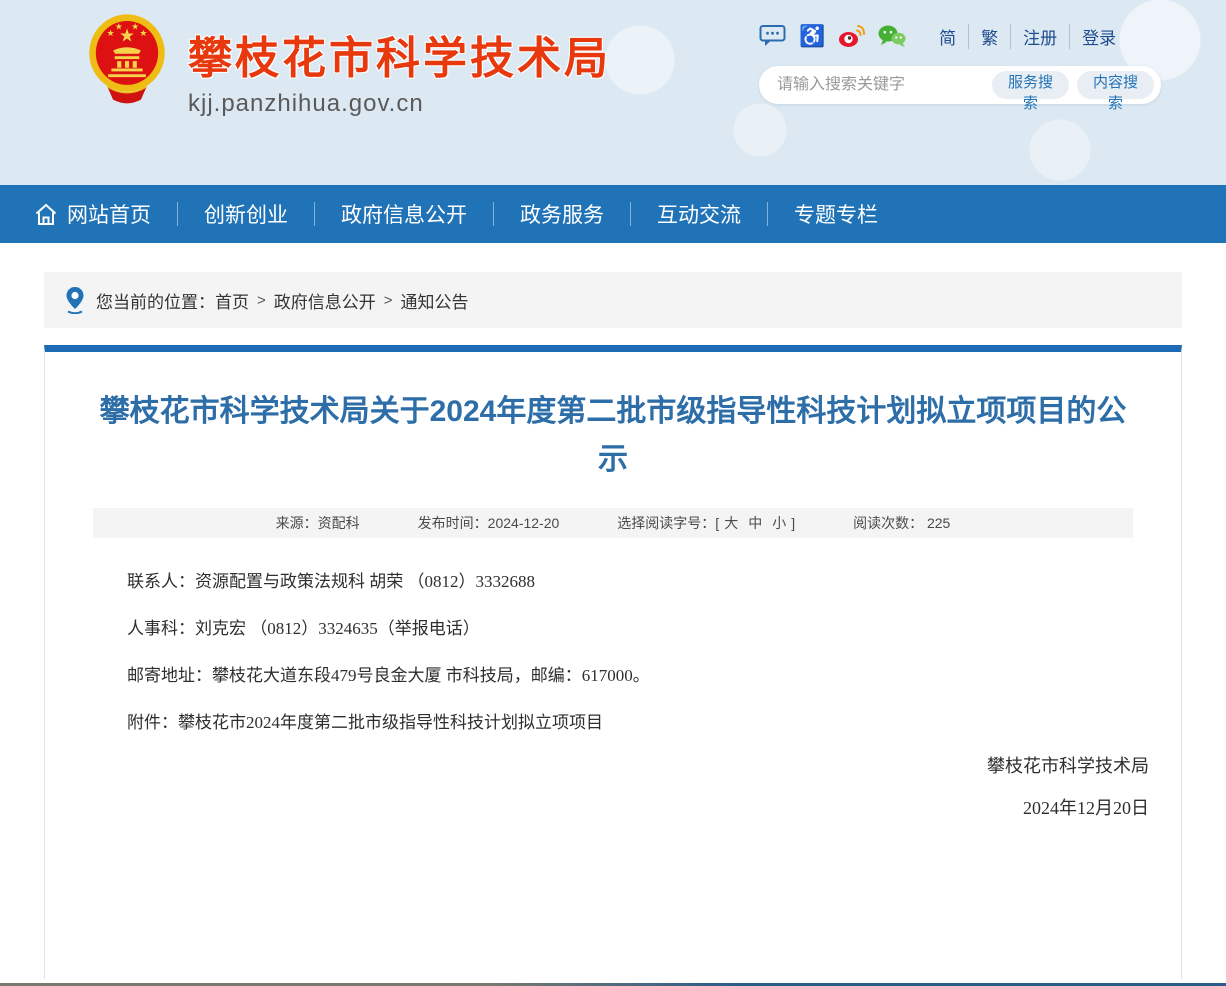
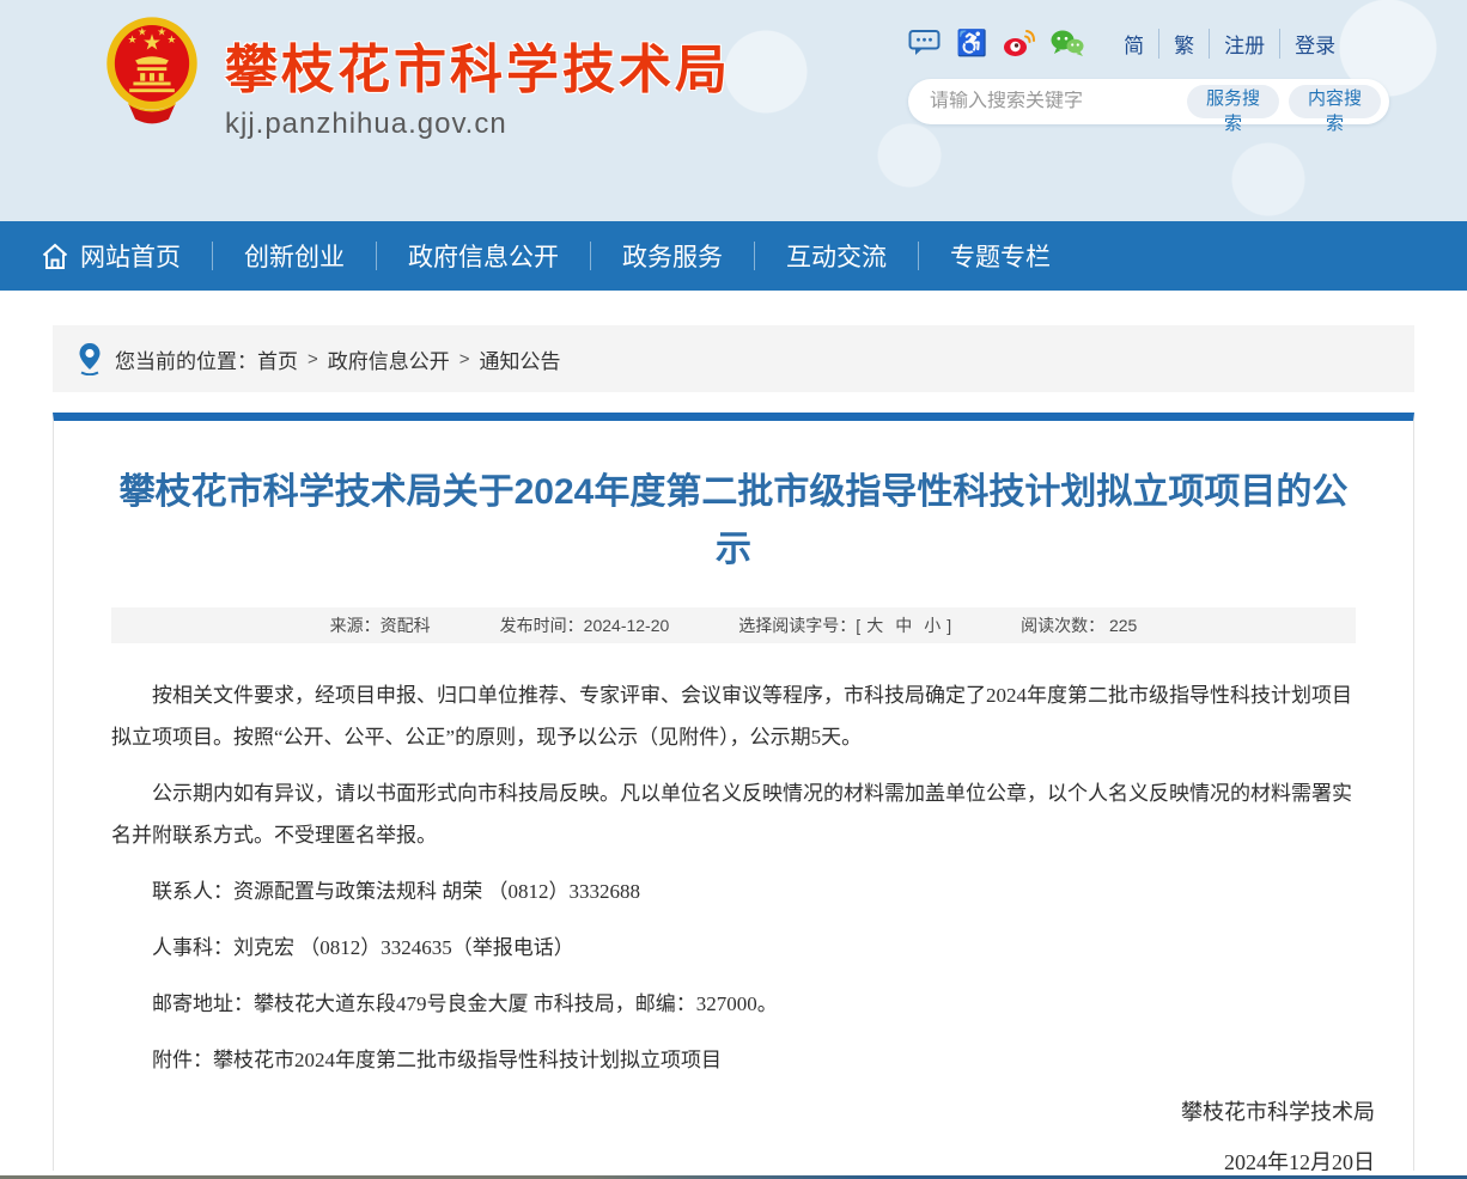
  ★
  ★
  ★
  ★
  ★
  攀枝花市科学技术局
  kjj.panzhihua.gov.cn
  ♿
  简
  繁
  注册
  登录
  请输入搜索关键字
  服务搜索
  内容搜索
  网站首页
  创新创业
  政府信息公开
  政务服务
  互动交流
  专题专栏
  您当前的位置：
  首页
  >
  政府信息公开
  >
  通知公告
  攀枝花市科学技术局关于2024年度第二批市级指导性科技计划拟立项项目的公示
  来源：
  资配科
  发布时间：
  2024-12-20
  选择阅读字号：[
  大
  中
  小
  ]
  阅读次数：
  225
+ 按相关文件要求，经项目申报、归口单位推荐、专家评审、会议审议等程序，市科技局确定了2024年度第二批市级指导性科技计划项目拟立项项目。按照“公开、公平、公正”的原则，现予以公示（见附件），公示期5天。
+ 公示期内如有异议，请以书面形式向市科技局反映。凡以单位名义反映情况的材料需加盖单位公章，以个人名义反映情况的材料需署实名并附联系方式。不受理匿名举报。
  联系人：资源配置与政策法规科 胡荣 （0812）3332688
  人事科：刘克宏 （0812）3324635（举报电话）
- 邮寄地址：攀枝花大道东段479号良金大厦 市科技局，邮编：617000。
+ 邮寄地址：攀枝花大道东段479号良金大厦 市科技局，邮编：327000。
  附件：攀枝花市2024年度第二批市级指导性科技计划拟立项项目
  攀枝花市科学技术局
  2024年12月20日
